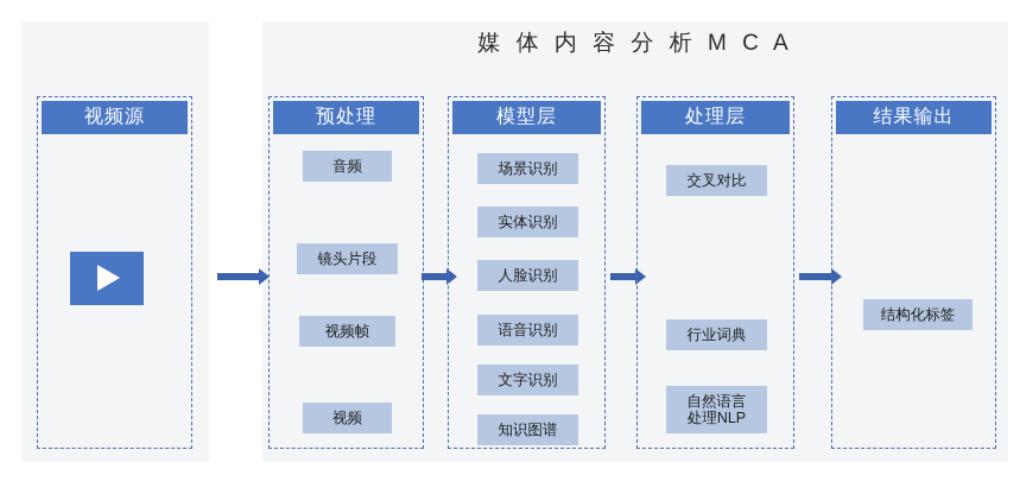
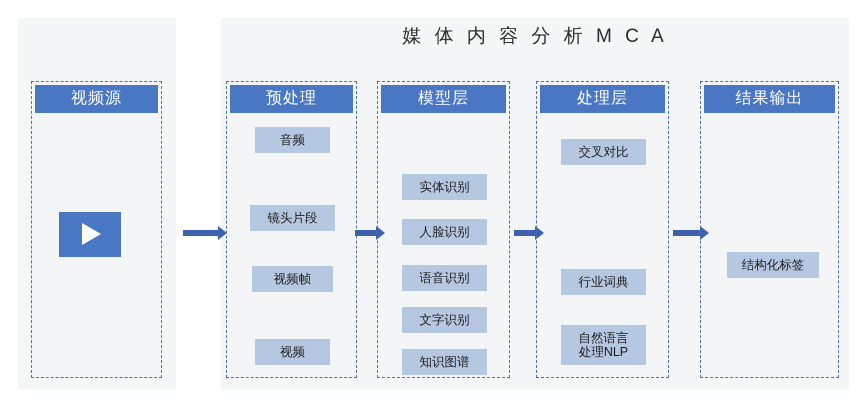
  媒 体 内 容 分 析 M C A
  视频源
  预处理
  音频
  镜头片段
  视频帧
  视频
  模型层
- 场景识别
  实体识别
  人脸识别
  语音识别
  文字识别
  知识图谱
  处理层
  交叉对比
  行业词典
  自然语言
  处理NLP
  结果输出
  结构化标签
